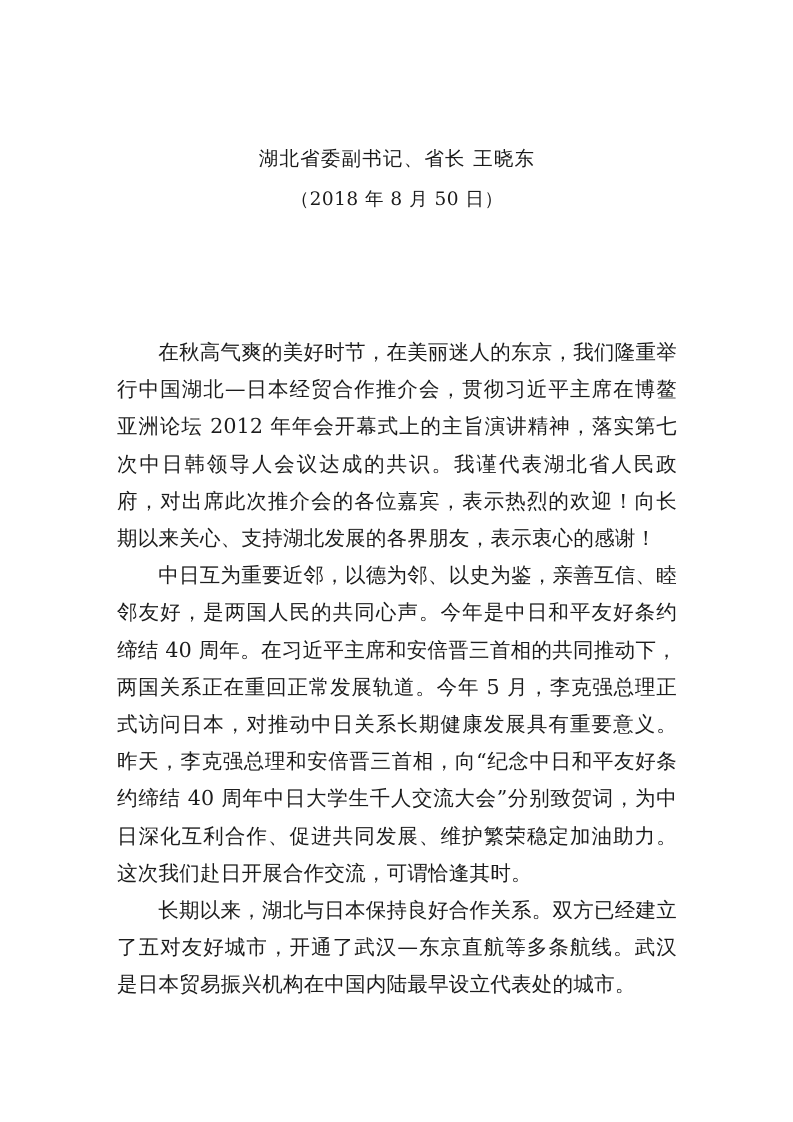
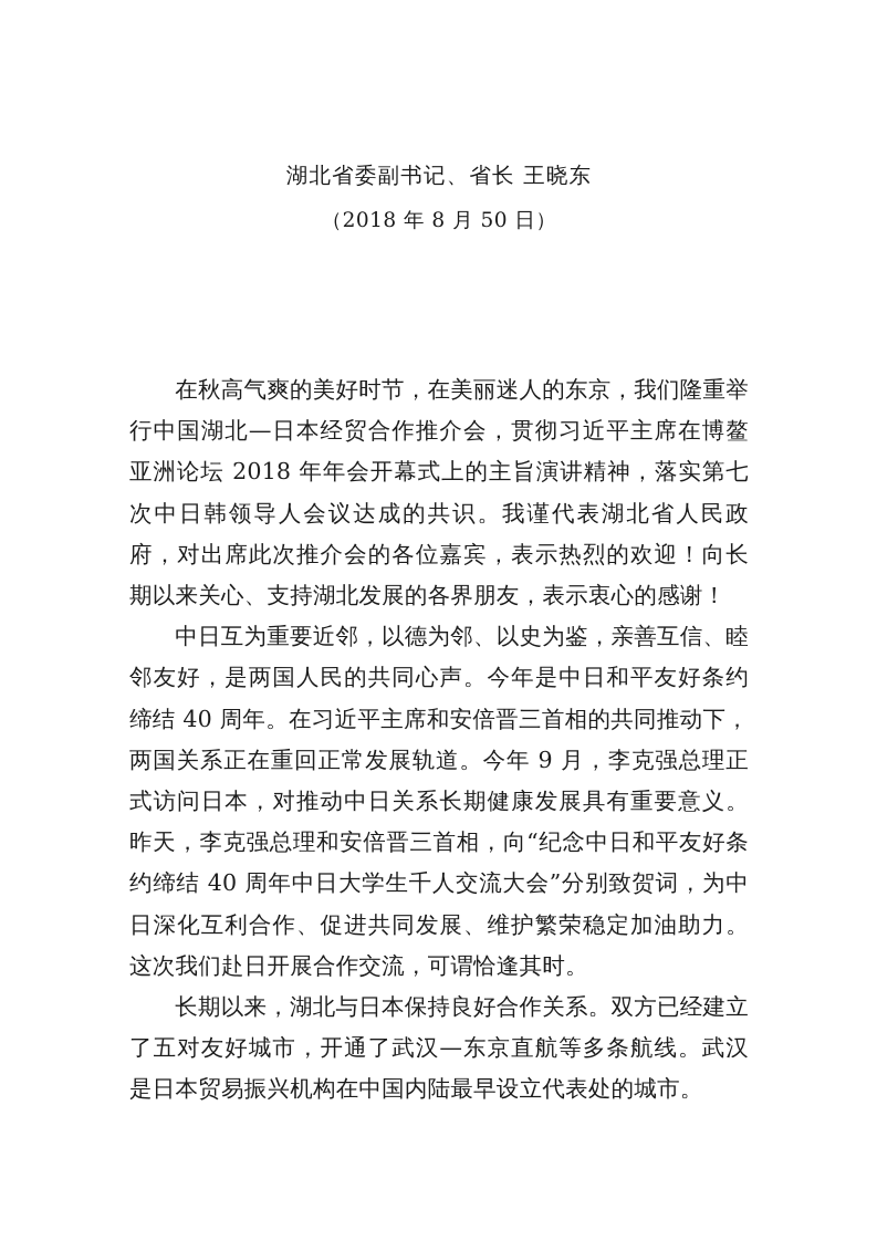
  湖北省委副书记、省长 王晓东
  （2018 年 8 月 50 日）
- 在秋高气爽的美好时节，在美丽迷人的东京，我们隆重举行中国湖北—日本经贸合作推介会，贯彻习近平主席在博鳌亚洲论坛 2012 年年会开幕式上的主旨演讲精神，落实第七次中日韩领导人会议达成的共识。我谨代表湖北省人民政府，对出席此次推介会的各位嘉宾，表示热烈的欢迎！向长期以来关心、支持湖北发展的各界朋友，表示衷心的感谢！
+ 在秋高气爽的美好时节，在美丽迷人的东京，我们隆重举行中国湖北—日本经贸合作推介会，贯彻习近平主席在博鳌亚洲论坛 2018 年年会开幕式上的主旨演讲精神，落实第七次中日韩领导人会议达成的共识。我谨代表湖北省人民政府，对出席此次推介会的各位嘉宾，表示热烈的欢迎！向长期以来关心、支持湖北发展的各界朋友，表示衷心的感谢！
- 中日互为重要近邻，以德为邻、以史为鉴，亲善互信、睦邻友好，是两国人民的共同心声。今年是中日和平友好条约缔结 40 周年。在习近平主席和安倍晋三首相的共同推动下，两国关系正在重回正常发展轨道。今年 5 月，李克强总理正式访问日本，对推动中日关系长期健康发展具有重要意义。昨天，李克强总理和安倍晋三首相，向“纪念中日和平友好条约缔结 40 周年中日大学生千人交流大会”分别致贺词，为中日深化互利合作、促进共同发展、维护繁荣稳定加油助力。这次我们赴日开展合作交流，可谓恰逢其时。
+ 中日互为重要近邻，以德为邻、以史为鉴，亲善互信、睦邻友好，是两国人民的共同心声。今年是中日和平友好条约缔结 40 周年。在习近平主席和安倍晋三首相的共同推动下，两国关系正在重回正常发展轨道。今年 9 月，李克强总理正式访问日本，对推动中日关系长期健康发展具有重要意义。昨天，李克强总理和安倍晋三首相，向“纪念中日和平友好条约缔结 40 周年中日大学生千人交流大会”分别致贺词，为中日深化互利合作、促进共同发展、维护繁荣稳定加油助力。这次我们赴日开展合作交流，可谓恰逢其时。
  长期以来，湖北与日本保持良好合作关系。双方已经建立了五对友好城市，开通了武汉—东京直航等多条航线。武汉是日本贸易振兴机构在中国内陆最早设立代表处的城市。
